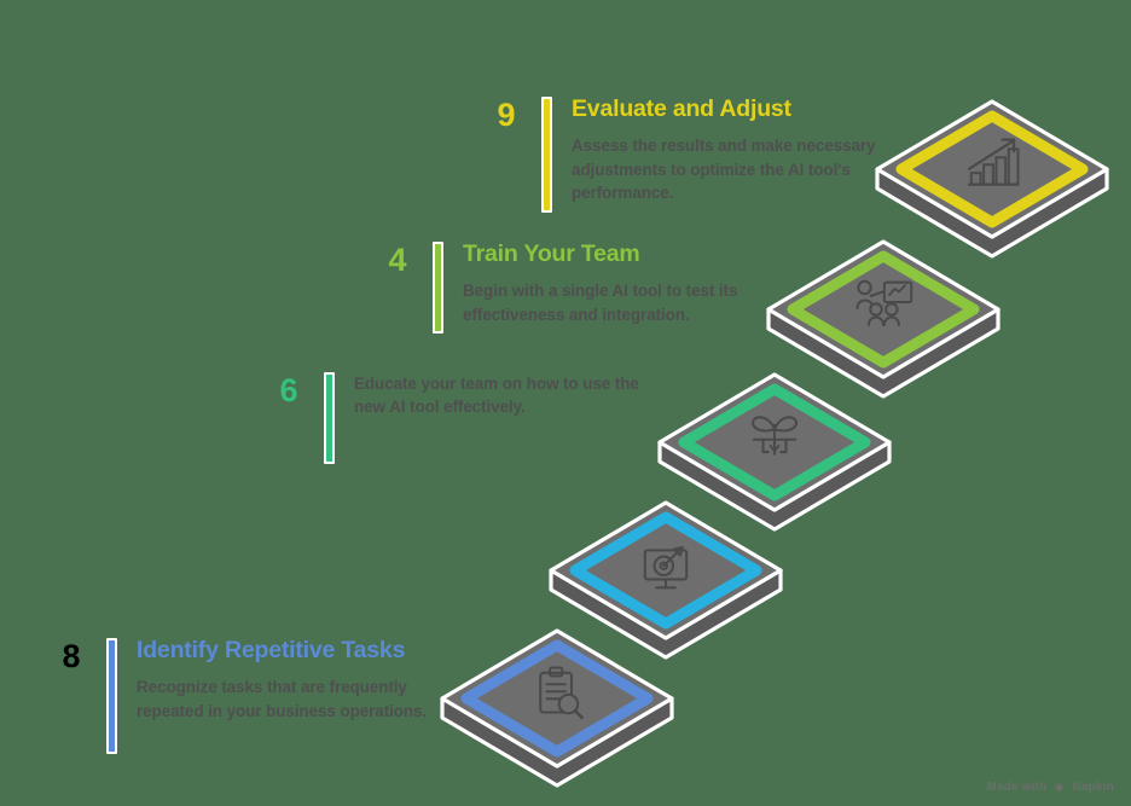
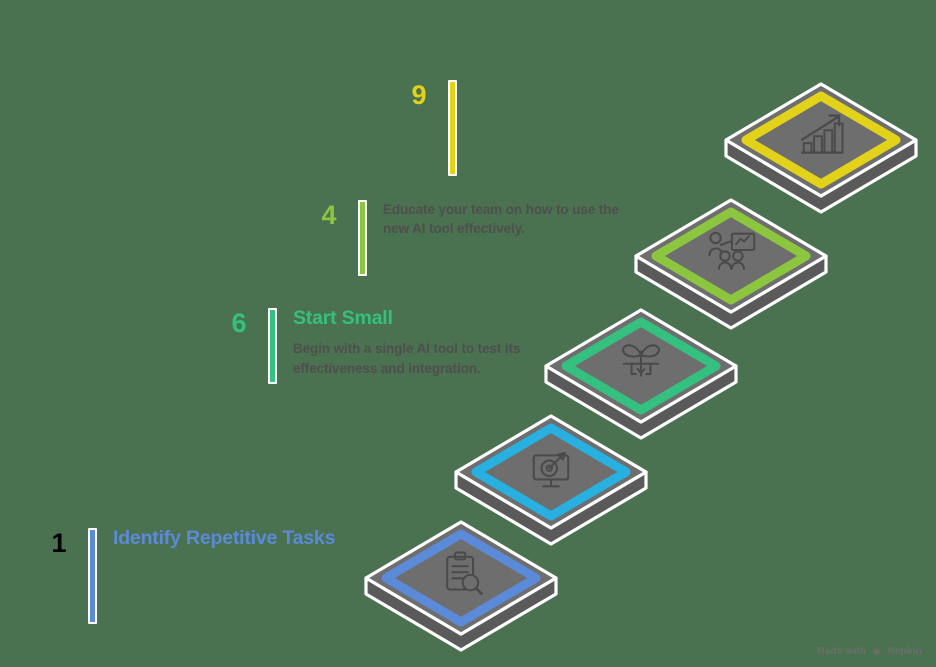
- 8
+ 1
  Identify Repetitive Tasks
- Recognize tasks that are frequently repeated in your business operations.
  6
+ Start Small
- Educate your team on how to use the new AI tool effectively.
+ Begin with a single AI tool to test its effectiveness and integration.
  4
- Train Your Team
- Begin with a single AI tool to test its effectiveness and integration.
+ Educate your team on how to use the new AI tool effectively.
  9
- Evaluate and Adjust
- Assess the results and make necessary adjustments to optimize the AI tool's performance.
  Made with
  Napkin
